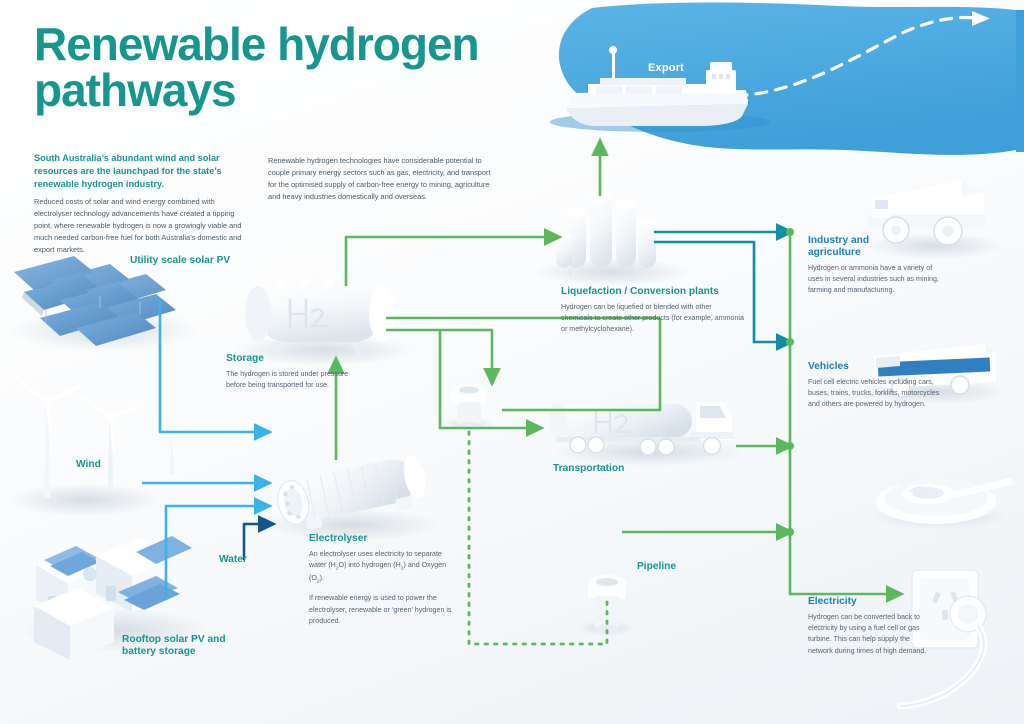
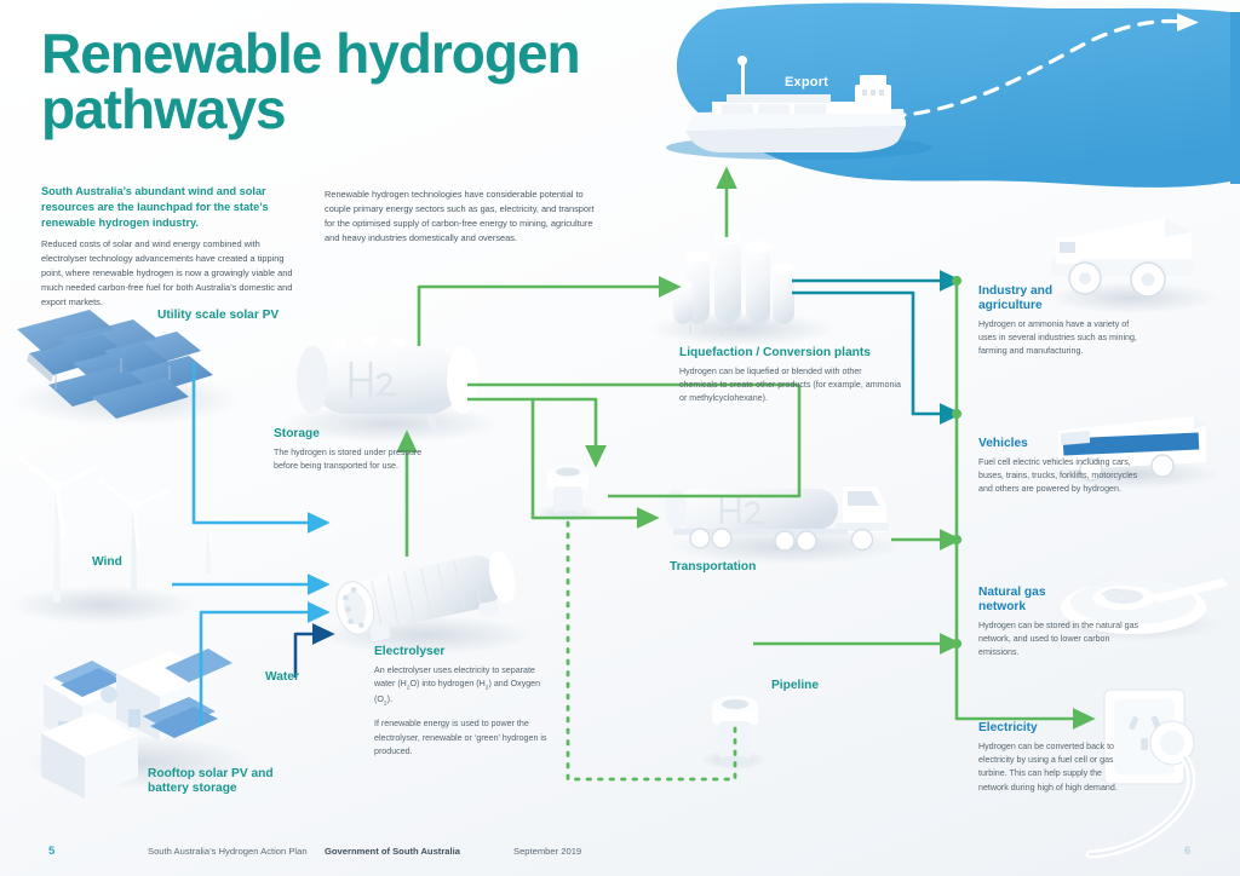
  Renewable hydrogen
  pathways
  South Australia’s abundant wind and solar resources are the launchpad for the state’s renewable hydrogen industry.
  Reduced costs of solar and wind energy combined with electrolyser technology advancements have created a tipping point, where renewable hydrogen is now a growingly viable and much needed carbon-free fuel for both Australia’s domestic and export markets.
  Renewable hydrogen technologies have considerable potential to couple primary energy sectors such as gas, electricity, and transport for the optimised supply of carbon-free energy to mining, agriculture and heavy industries domestically and overseas.
  Export
  Utility scale solar PV
  Wind
  Water
  Rooftop solar PV and battery storage
  Electrolyser
  An electrolyser uses electricity to separate water (H O) into hydrogen (H ) and Oxygen (O ).
  If renewable energy is used to power the electrolyser, renewable or ‘green’ hydrogen is produced.
  Storage
  The hydrogen is stored under pressure before being transported for use.
  Liquefaction / Conversion plants
  Hydrogen can be liquefied or blended with other chemicals to create other products (for example, ammonia or methylcyclohexane).
  Transportation
  Pipeline
  Industry and
  agriculture
  Hydrogen or ammonia have a variety of uses in several industries such as mining, farming and manufacturing.
  Vehicles
  Fuel cell electric vehicles including cars, buses, trains, trucks, forklifts, motorcycles and others are powered by hydrogen.
+ Natural gas
+ network
+ Hydrogen can be stored in the natural gas network, and used to lower carbon emissions.
  Electricity
- Hydrogen can be converted back to electricity by using a fuel cell or gas turbine. This can help supply the network during times of high demand.
+ Hydrogen can be converted back to electricity by using a fuel cell or gas turbine. This can help supply the network during high of high demand.
+ 5
+ South Australia’s Hydrogen Action Plan
+ Government of South Australia
+ September 2019
+ 6
